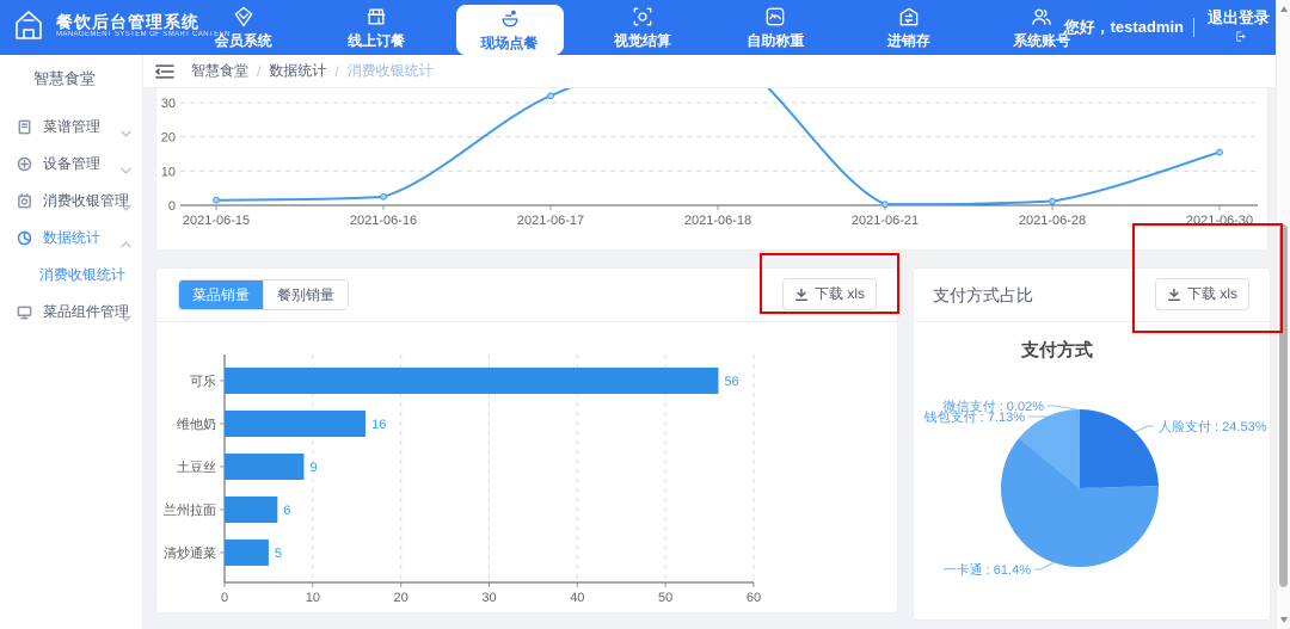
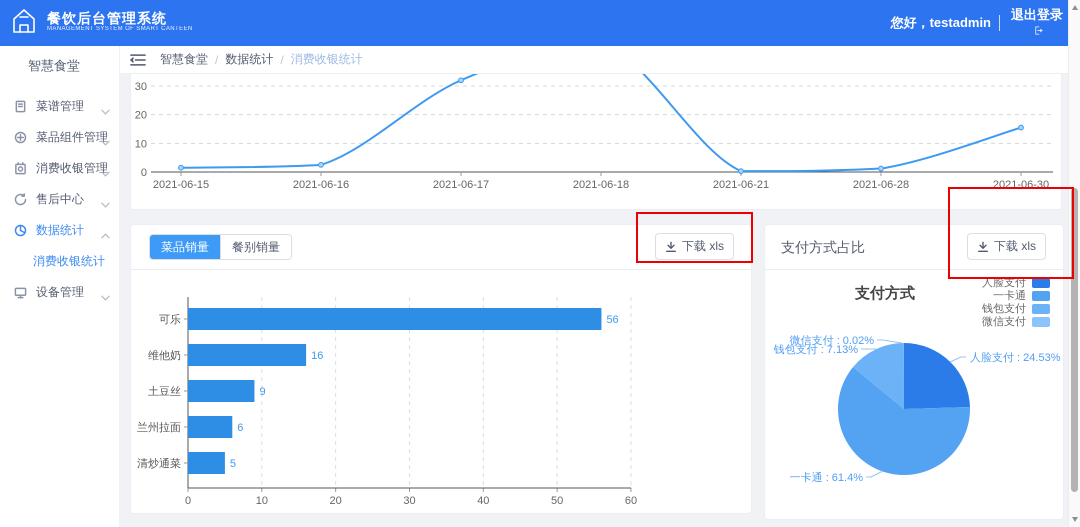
  餐饮后台管理系统
- 会员系统
- 线上订餐
- 现场点餐
- 视觉结算
- 自助称重
- 进销存
- 系统账号
  您好，testadmin
  退出登录
  智慧食堂
  菜谱管理
- 设备管理
+ 菜品组件管理
  消费收银管理
+ 售后中心
  数据统计
  消费收银统计
- 菜品组件管理
+ 设备管理
  智慧食堂
  /
  数据统计
  /
  消费收银统计
  0
  10
  20
  30
  2021-06-15
  2021-06-16
  2021-06-17
  2021-06-18
  2021-06-21
  2021-06-28
  2021-06-30
  菜品销量
  餐别销量
  下载 xls
  0
  10
  20
  30
  40
  50
  60
  可乐
  56
  维他奶
  16
  土豆丝
  9
  兰州拉面
  6
  清炒通菜
  5
  支付方式占比
  下载 xls
  支付方式
+ 人脸支付
+ 一卡通
+ 钱包支付
+ 微信支付
  人脸支付 : 24.53%
  一卡通 : 61.4%
  钱包支付 : 7.13%
  微信支付 : 0.02%
